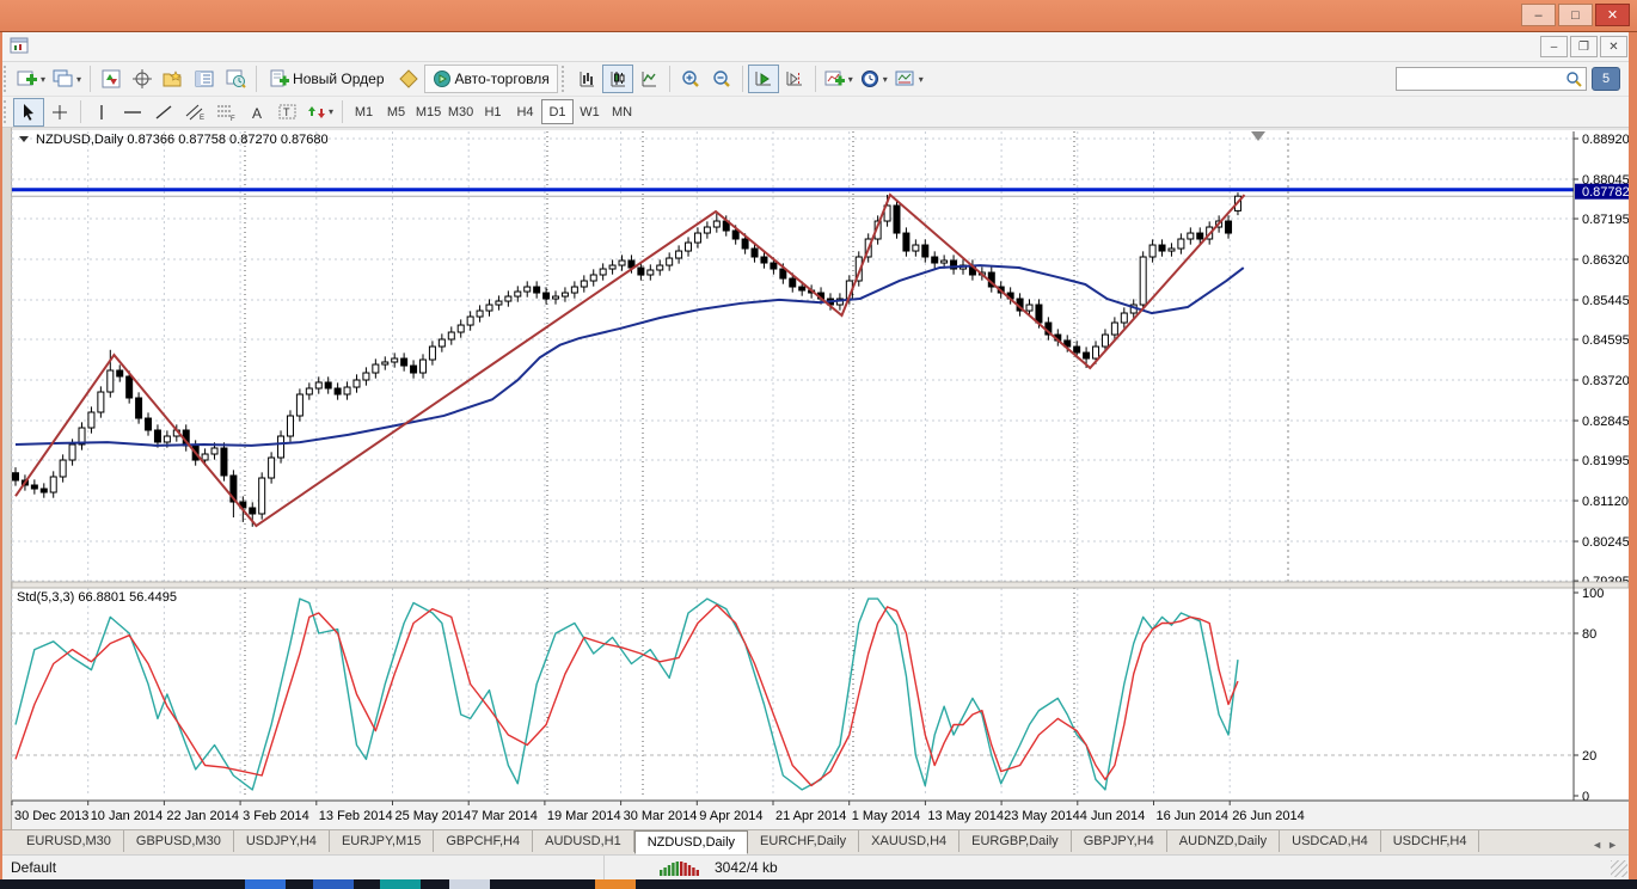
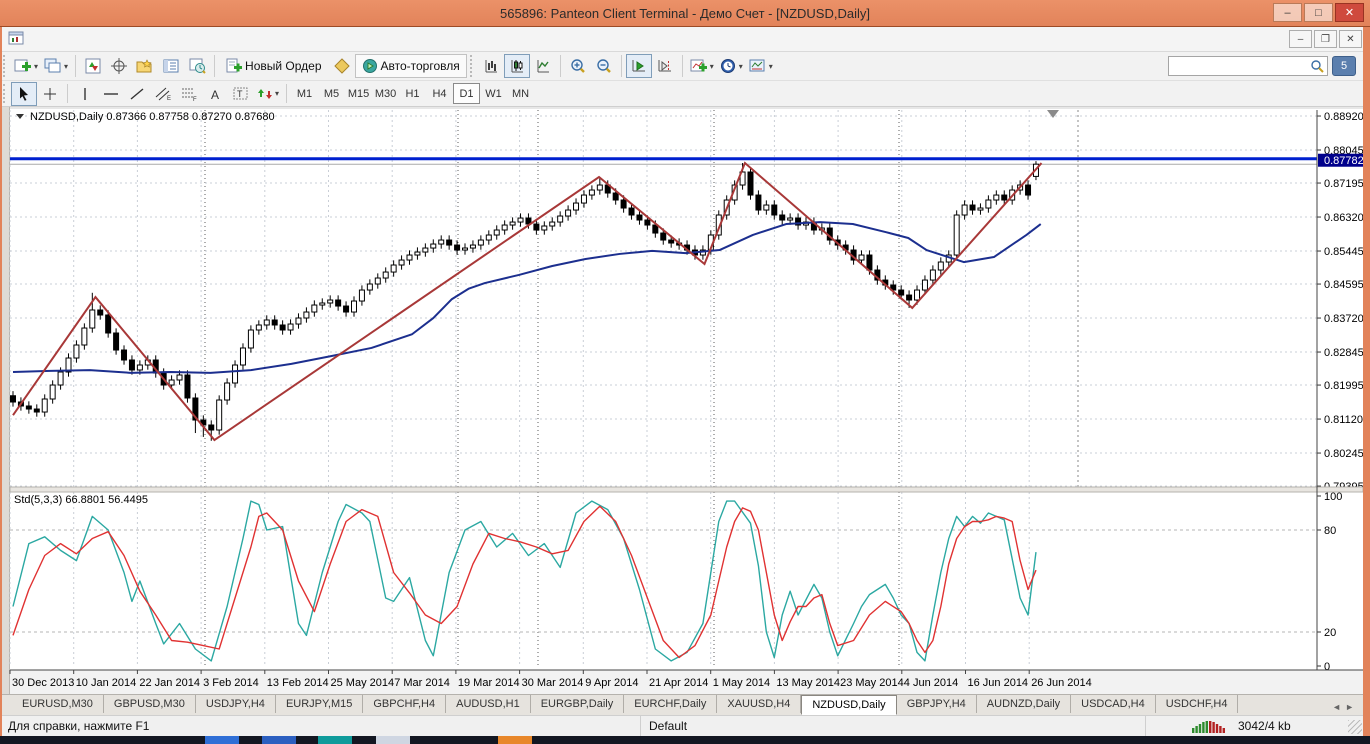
+ 565896: Panteon Client Terminal - Демо Счет - [NZDUSD,Daily]
  –
  □
  ✕
  –
  ❐
  ✕
  ▾
  ▾
  Новый Ордер
  Авто-торговля
  ▾
  ▾
  ▾
  5
  A
  T
  ▾
  M1
  M5
  M15
  M30
  H1
  H4
  D1
  W1
  MN
  0.88920
  0.88045
  0.87195
  0.86320
  0.85445
  0.84595
  0.83720
  0.82845
  0.81995
  0.81120
  0.80245
  100
  80
  20
  0
  30 Dec 2013
  10 Jan 2014
  22 Jan 2014
  3 Feb 2014
  13 Feb 2014
  25 May 2014
  7 Mar 2014
  19 Mar 2014
  30 Mar 2014
  9 Apr 2014
  21 Apr 2014
  1 May 2014
  13 May 2014
  23 May 2014
  4 Jun 2014
  16 Jun 2014
  26 Jun 2014
  0.87782
  NZDUSD,Daily 0.87366 0.87758 0.87270 0.87680
  Std(5,3,3) 66.8801 56.4495
  EURUSD,M30
  GBPUSD,M30
  USDJPY,H4
  EURJPY,M15
  GBPCHF,H4
  AUDUSD,H1
- NZDUSD,Daily
+ EURGBP,Daily
  EURCHF,Daily
  XAUUSD,H4
- EURGBP,Daily
+ NZDUSD,Daily
  GBPJPY,H4
  AUDNZD,Daily
  USDCAD,H4
  USDCHF,H4
  ◄►
+ Для справки, нажмите F1
  Default
  3042/4 kb
